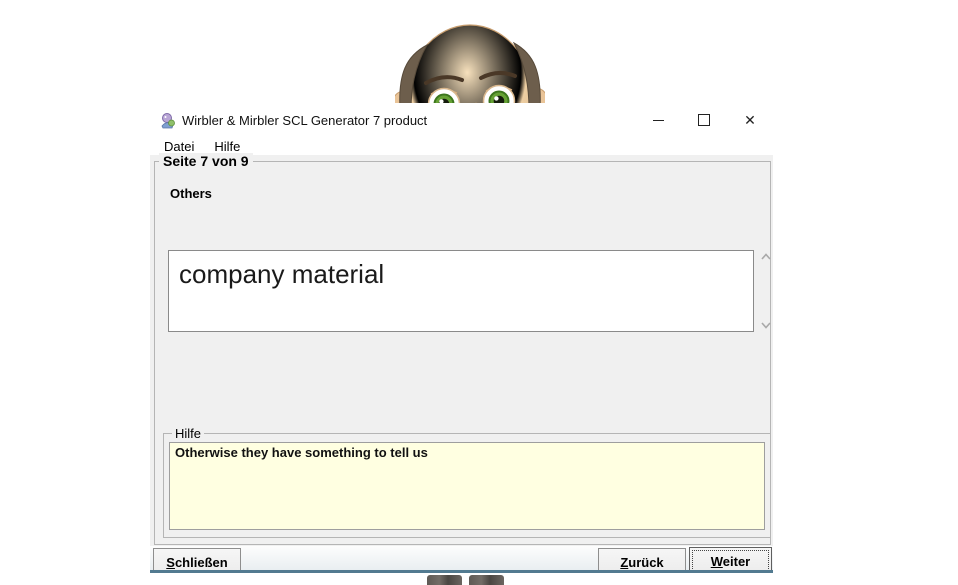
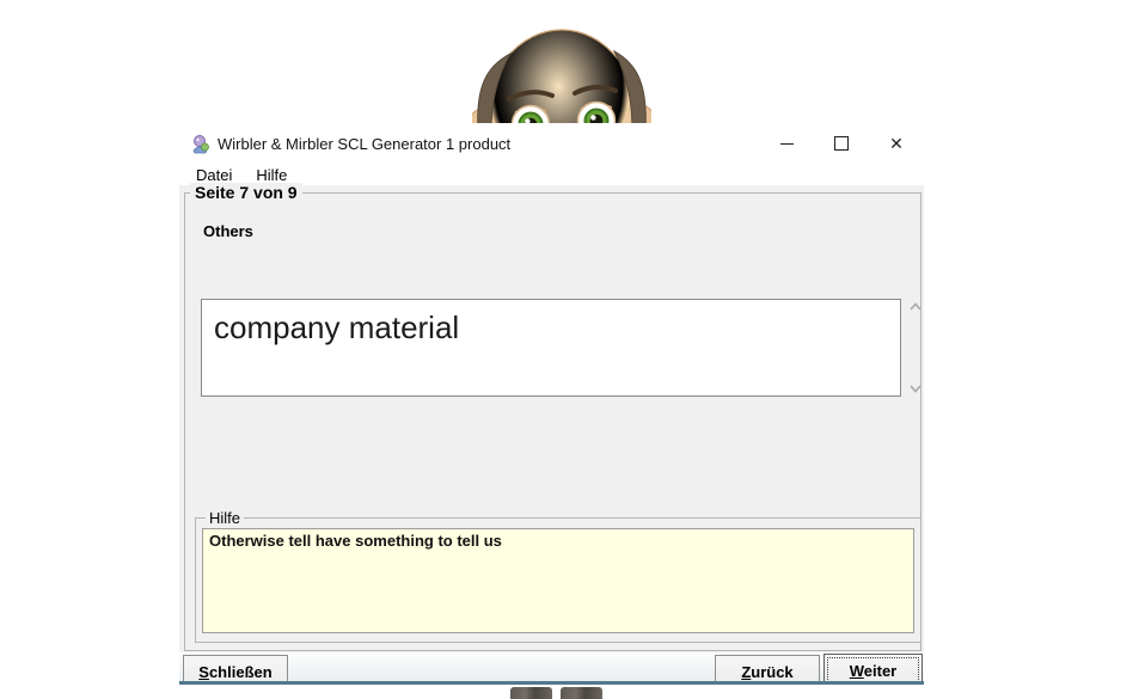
- Wirbler & Mirbler SCL Generator 7 product
+ Wirbler & Mirbler SCL Generator 1 product
  ✕
  Datei
  Hilfe
  Seite 7 von 9
  Others
  company material
  Hilfe
- Otherwise they have something to tell us
+ Otherwise tell have something to tell us
  Schließen
  Zurück
  Weiter
